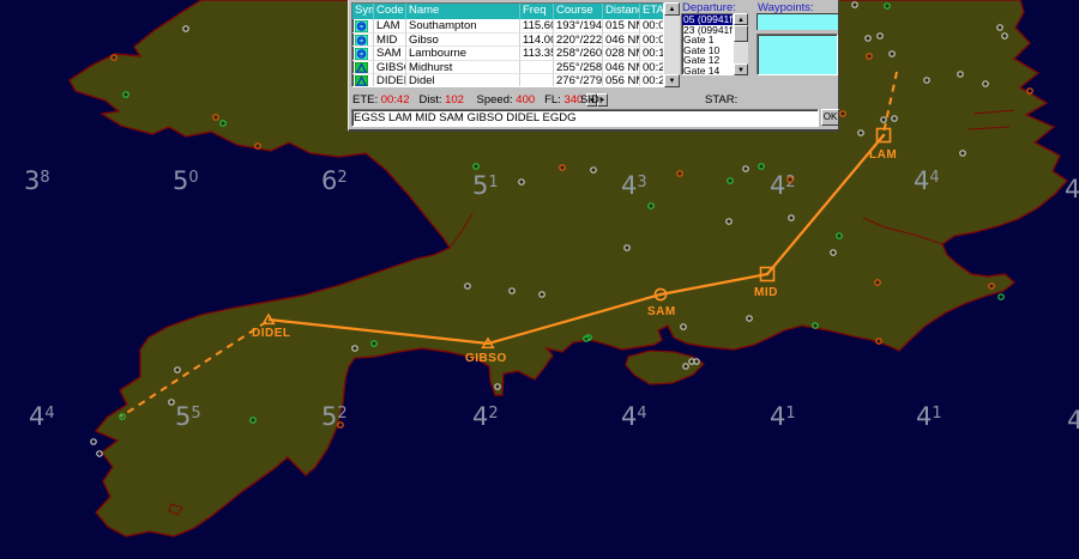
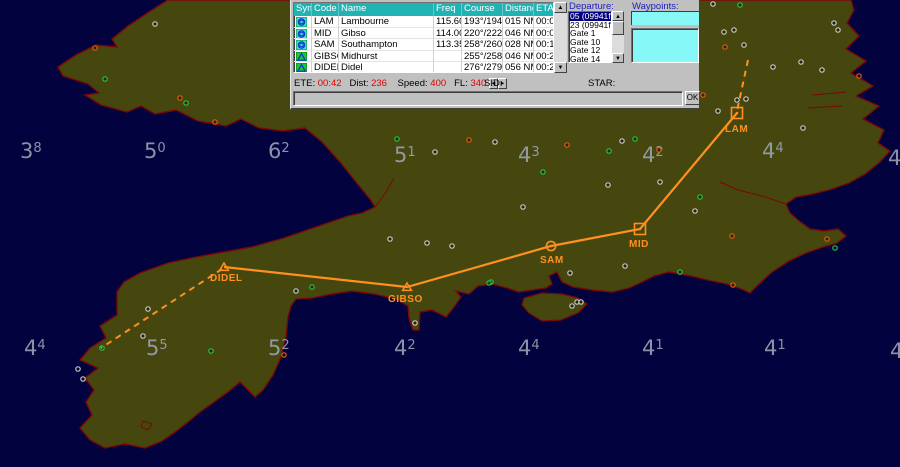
  38
  50
  62
  51
  43
  42
  44
  4
  44
  55
  52
  42
  44
  41
  41
  4
  LAM
  MID
  SAM
  GIBSO
  DIDEL
  Sym
  Code
  Name
  Freq
  Course
  Distan
  ETA
  LAM
- Southampton
+ Lambourne
  115.60
  193°/194
  015 N
  00:0
  MID
  Gibso
  114.00
  220°/222
  046 N
  00:0
  SAM
- Lambourne
+ Southampton
  113.35
  258°/260
  028 N
  00:1
  GIBS
  Midhurst
  255°/258
  046 N
  00:2
  DIDE
  Didel
  276°/279
  056 N
  00:2
  Departure:
  05 (09941f
  23 (09941f
  Gate 1
  Gate 10
  Gate 12
  Gate 14
  Waypoints:
- ETE: 00:42 Dist: 102 Speed: 400 FL: 340
+ ETE: 00:42 Dist: 236 Speed: 400 FL: 340
  SID:
  STAR:
- EGSS LAM MID SAM GIBSO DIDEL EGDG
  OK
